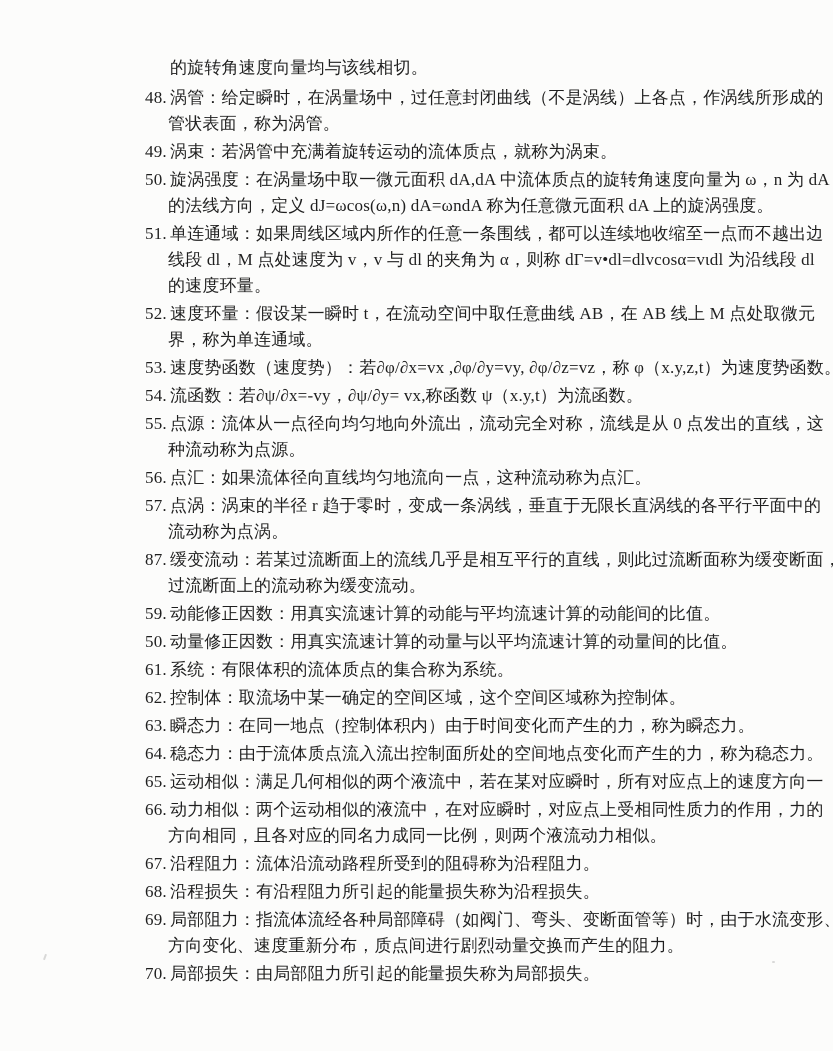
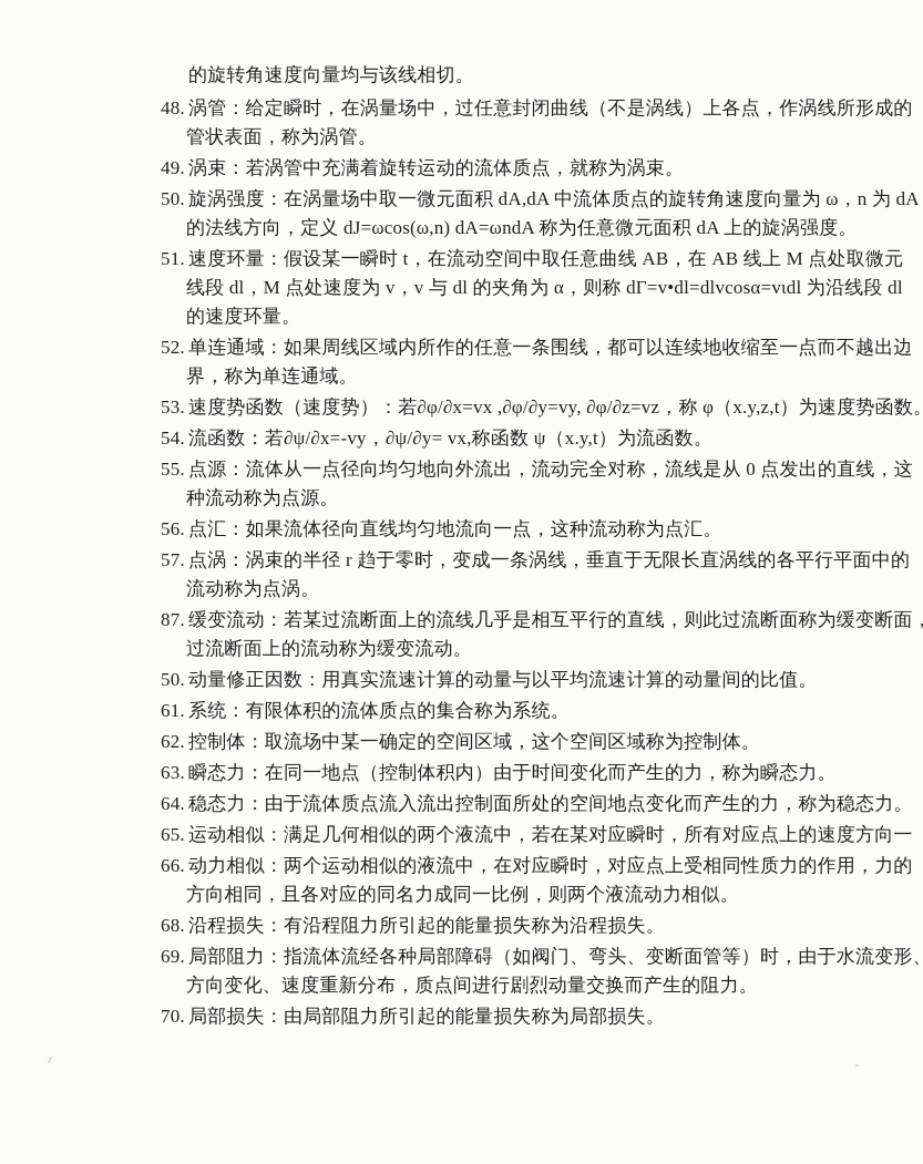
  的旋转角速度向量均与该线相切。
  48. 涡管：给定瞬时，在涡量场中，过任意封闭曲线（不是涡线）上各点，作涡线所形成的
  管状表面，称为涡管。
  49. 涡束：若涡管中充满着旋转运动的流体质点，就称为涡束。
  50. 旋涡强度：在涡量场中取一微元面积 dA,dA 中流体质点的旋转角速度向量为 ω，n 为 dA
  的法线方向，定义 dJ=ωcos(ω,n) dA=ωndA 称为任意微元面积 dA 上的旋涡强度。
- 51. 单连通域：如果周线区域内所作的任意一条围线，都可以连续地收缩至一点而不越出边
+ 51. 速度环量：假设某一瞬时 t，在流动空间中取任意曲线 AB，在 AB 线上 M 点处取微元
  线段 dl，M 点处速度为 v，v 与 dl 的夹角为 α，则称 dΓ=v•dl=dlvcosα=vιdl 为沿线段 dl
  的速度环量。
- 52. 速度环量：假设某一瞬时 t，在流动空间中取任意曲线 AB，在 AB 线上 M 点处取微元
+ 52. 单连通域：如果周线区域内所作的任意一条围线，都可以连续地收缩至一点而不越出边
  界，称为单连通域。
  53. 速度势函数（速度势）：若∂φ/∂x=vx ,∂φ/∂y=vy, ∂φ/∂z=vz，称 φ（x.y,z,t）为速度势函数
  54. 流函数：若∂ψ/∂x=-vy，∂ψ/∂y= vx,称函数 ψ（x.y,t）为流函数。
  55. 点源：流体从一点径向均匀地向外流出，流动完全对称，流线是从 0 点发出的直线，这
  种流动称为点源。
  56. 点汇：如果流体径向直线均匀地流向一点，这种流动称为点汇。
  57. 点涡：涡束的半径 r 趋于零时，变成一条涡线，垂直于无限长直涡线的各平行平面中的
  流动称为点涡。
  87. 缓变流动：若某过流断面上的流线几乎是相互平行的直线，则此过流断面称为缓变断面，
  过流断面上的流动称为缓变流动。
- 59. 动能修正因数：用真实流速计算的动能与平均流速计算的动能间的比值。
  50. 动量修正因数：用真实流速计算的动量与以平均流速计算的动量间的比值。
  61. 系统：有限体积的流体质点的集合称为系统。
  62. 控制体：取流场中某一确定的空间区域，这个空间区域称为控制体。
  63. 瞬态力：在同一地点（控制体积内）由于时间变化而产生的力，称为瞬态力。
  64. 稳态力：由于流体质点流入流出控制面所处的空间地点变化而产生的力，称为稳态力。
  65. 运动相似：满足几何相似的两个液流中，若在某对应瞬时，所有对应点上的速度方向一
  66. 动力相似：两个运动相似的液流中，在对应瞬时，对应点上受相同性质力的作用，力的
  方向相同，且各对应的同名力成同一比例，则两个液流动力相似。
- 67. 沿程阻力：流体沿流动路程所受到的阻碍称为沿程阻力。
  68. 沿程损失：有沿程阻力所引起的能量损失称为沿程损失。
  69. 局部阻力：指流体流经各种局部障碍（如阀门、弯头、变断面管等）时，由于水流变形、
  方向变化、速度重新分布，质点间进行剧烈动量交换而产生的阻力。
  70. 局部损失：由局部阻力所引起的能量损失称为局部损失。
